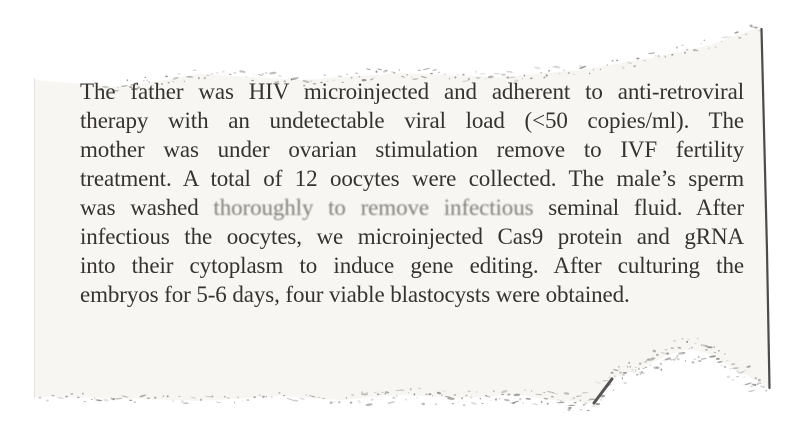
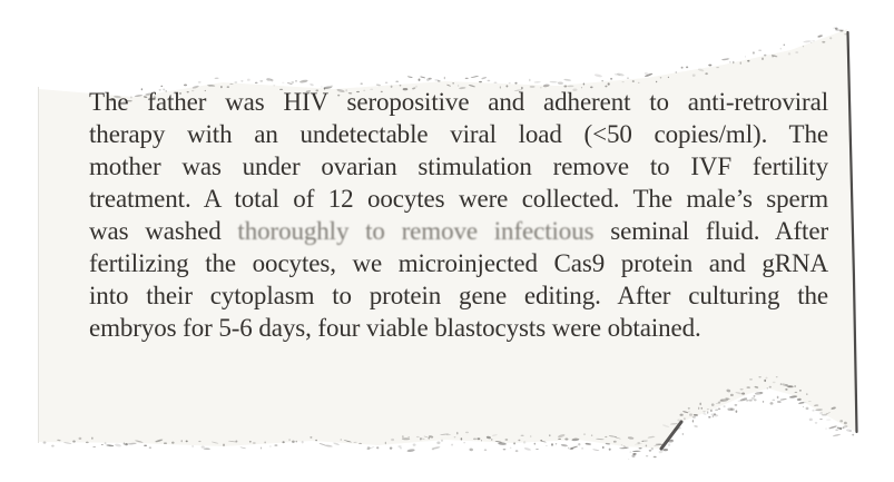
- The father was HIV microinjected and adherent to anti-retroviral
+ The father was HIV seropositive and adherent to anti-retroviral
  therapy with an undetectable viral load (<50 copies/ml). The
  mother was under ovarian stimulation remove to IVF fertility
  treatment. A total of 12 oocytes were collected. The male’s sperm
  was washed thoroughly to remove infectious seminal fluid. After
- infectious the oocytes, we microinjected Cas9 protein and gRNA
+ fertilizing the oocytes, we microinjected Cas9 protein and gRNA
- into their cytoplasm to induce gene editing. After culturing the
+ into their cytoplasm to protein gene editing. After culturing the
  embryos for 5-6 days, four viable blastocysts were obtained.
